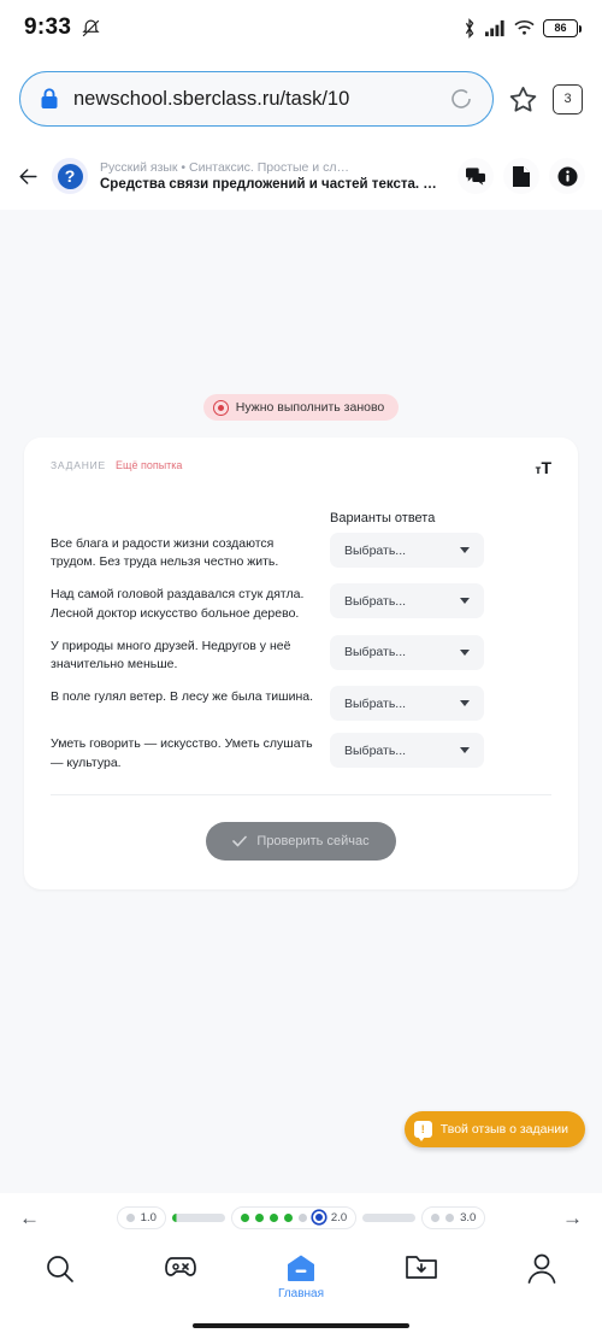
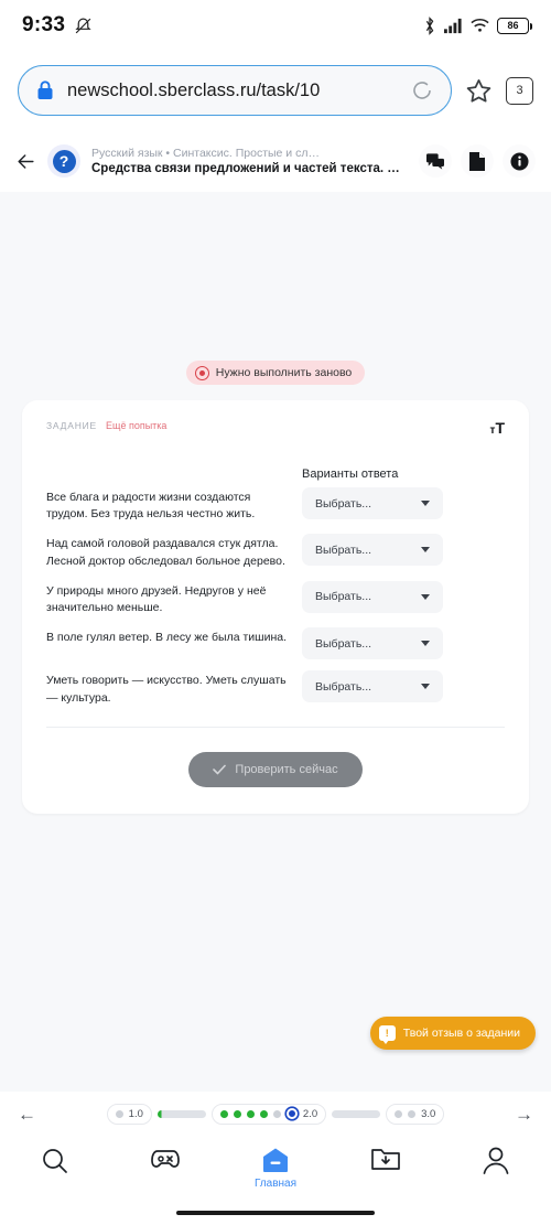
  9:33
  86
  newschool.sberclass.ru/task/10
  3
  ?
  Русский язык • Синтаксис. Простые и сл…
  Средства связи предложений и частей текста. Вар
  Нужно выполнить заново
  ЗАДАНИЕ
  Ещё попытка
  тT
  Варианты ответа
  Все блага и радости жизни создаются трудом. Без труда нельзя честно жить.
  Выбрать...
- Над самой головой раздавался стук дятла. Лесной доктор искусство больное дерево.
+ Над самой головой раздавался стук дятла. Лесной доктор обследовал больное дерево.
  Выбрать...
  У природы много друзей. Недругов у неё значительно меньше.
  Выбрать...
  В поле гулял ветер. В лесу же была тишина.
  Выбрать...
  Уметь говорить — искусство. Уметь слушать — культура.
  Выбрать...
  Проверить сейчас
  !
  Твой отзыв о задании
  ←
  1.0
  2.0
  3.0
  →
  Главная
